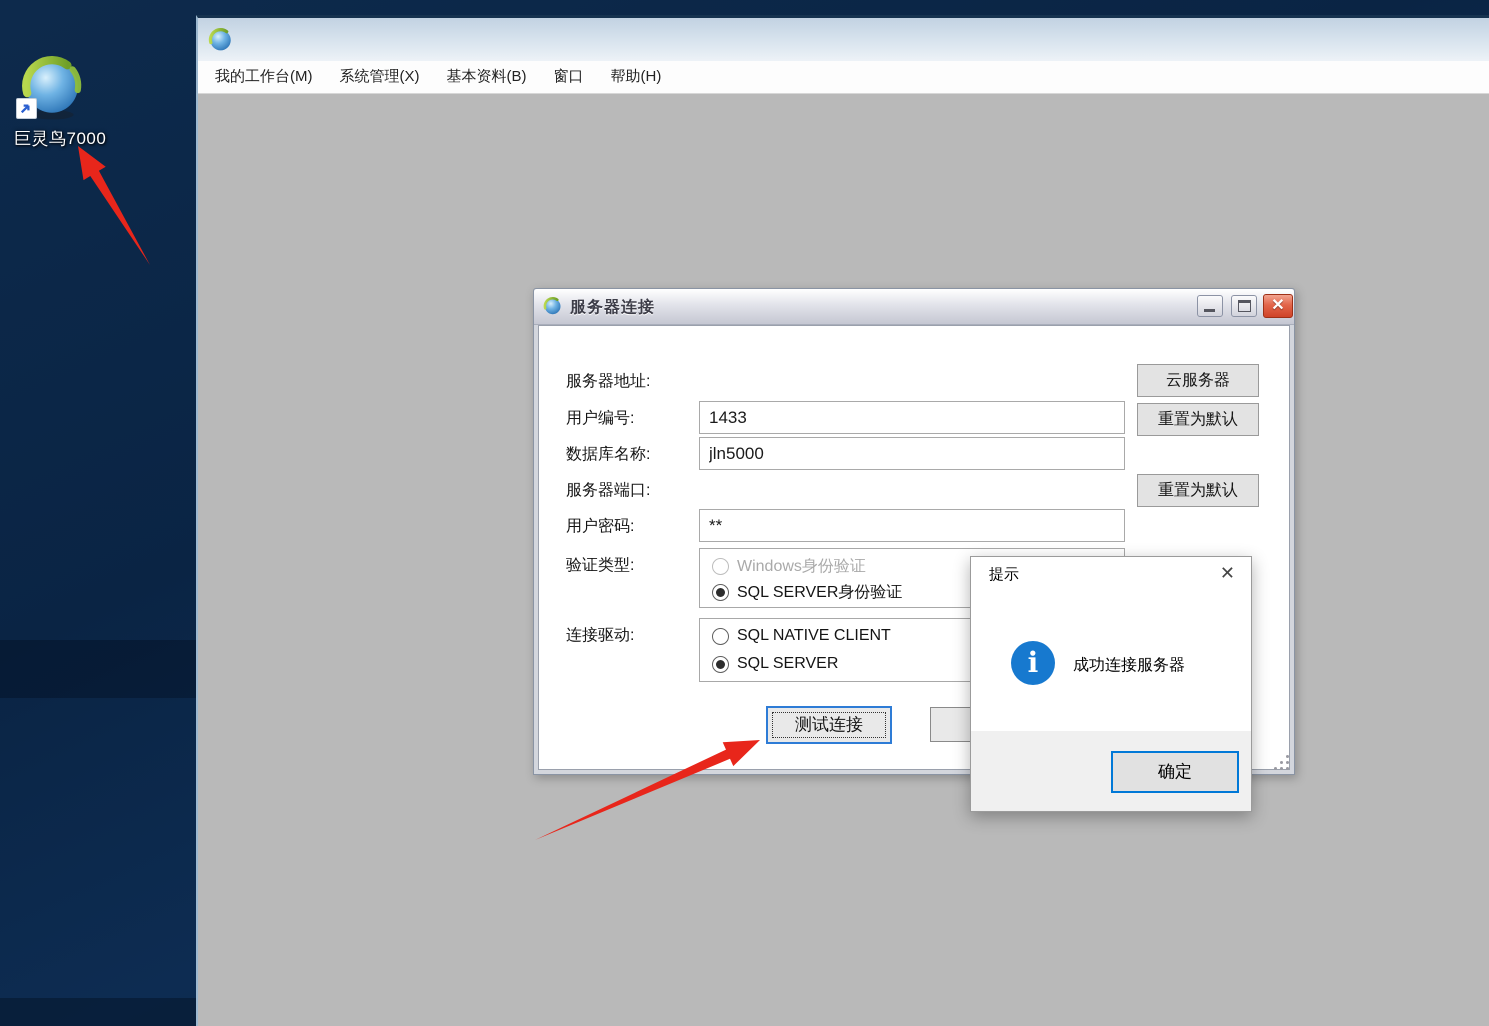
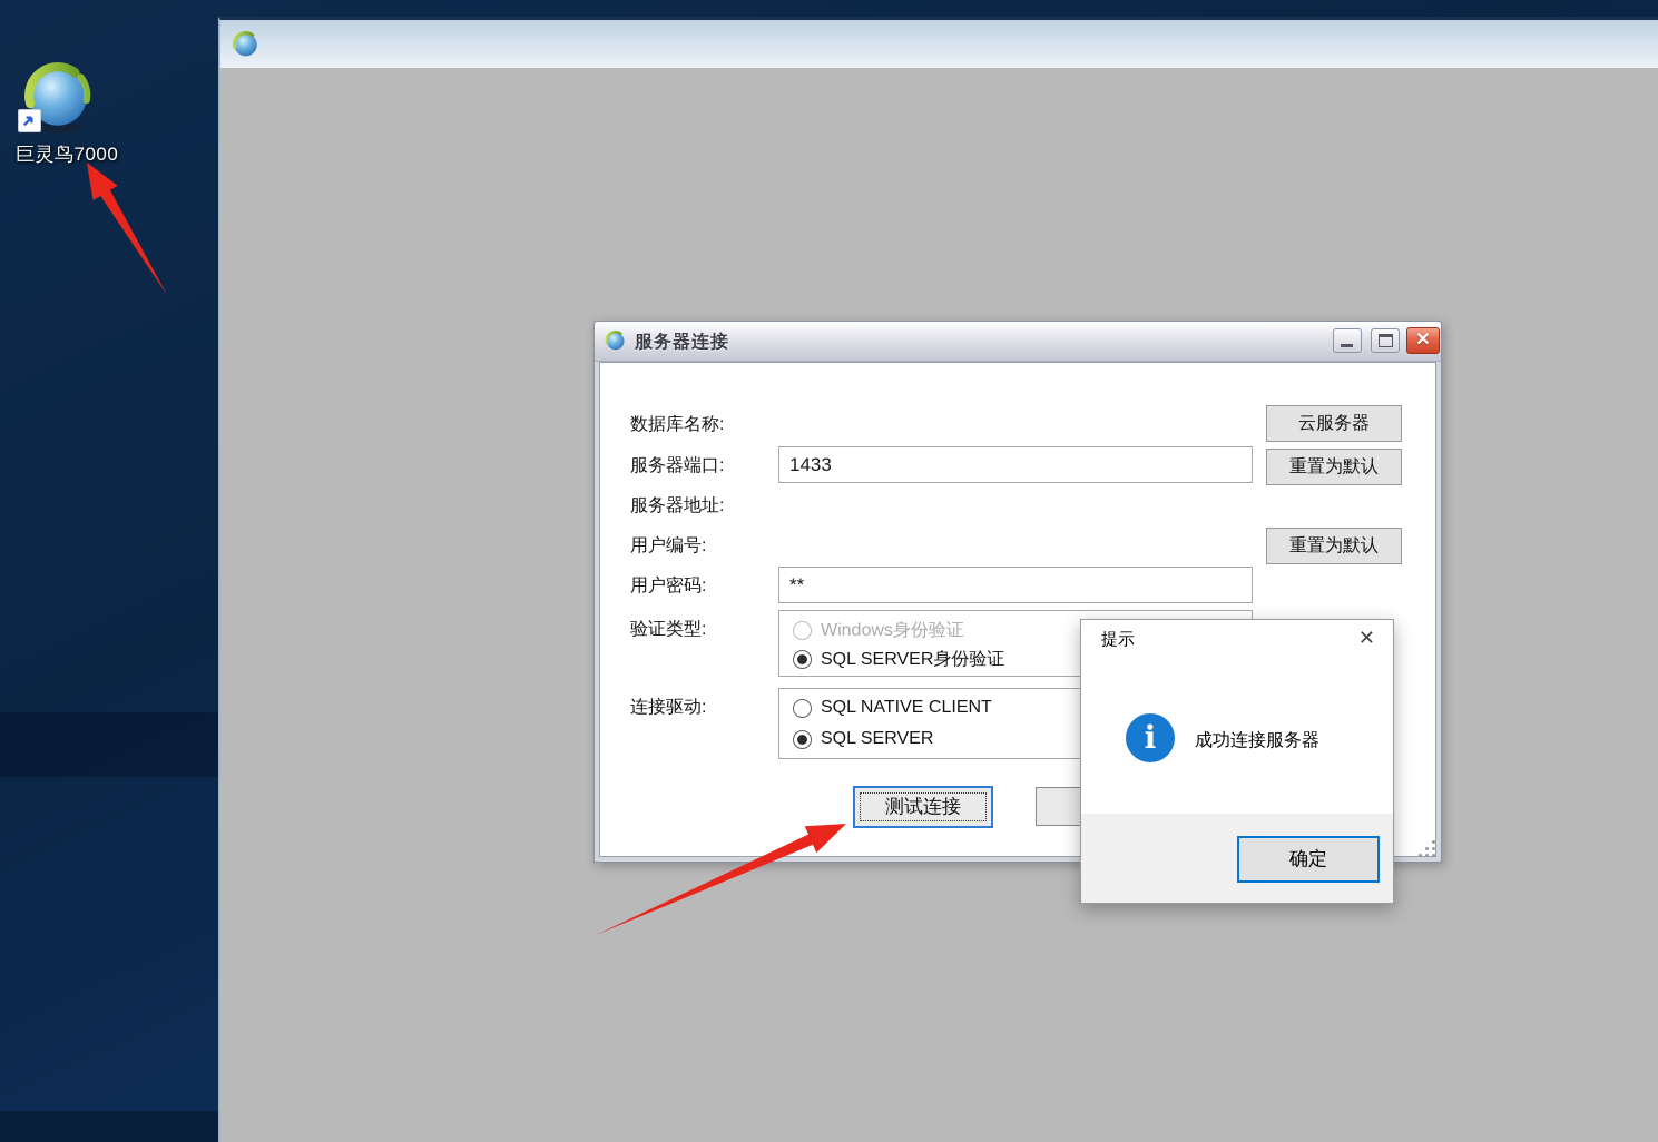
  巨灵鸟7000
- 我的工作台(M)
- 系统管理(X)
- 基本资料(B)
- 窗口
- 帮助(H)
  服务器连接
  ✕
- 服务器地址:
+ 数据库名称:
- 用户编号:
+ 服务器端口:
- 数据库名称:
+ 服务器地址:
- 服务器端口:
+ 用户编号:
  用户密码:
  1433
- jln5000
  **
  云服务器
  重置为默认
  重置为默认
  验证类型:
  Windows身份验证
  SQL SERVER身份验证
  连接驱动:
  SQL NATIVE CLIENT
  SQL SERVER
  测试连接
  提示
  ✕
  i
  成功连接服务器
  确定
